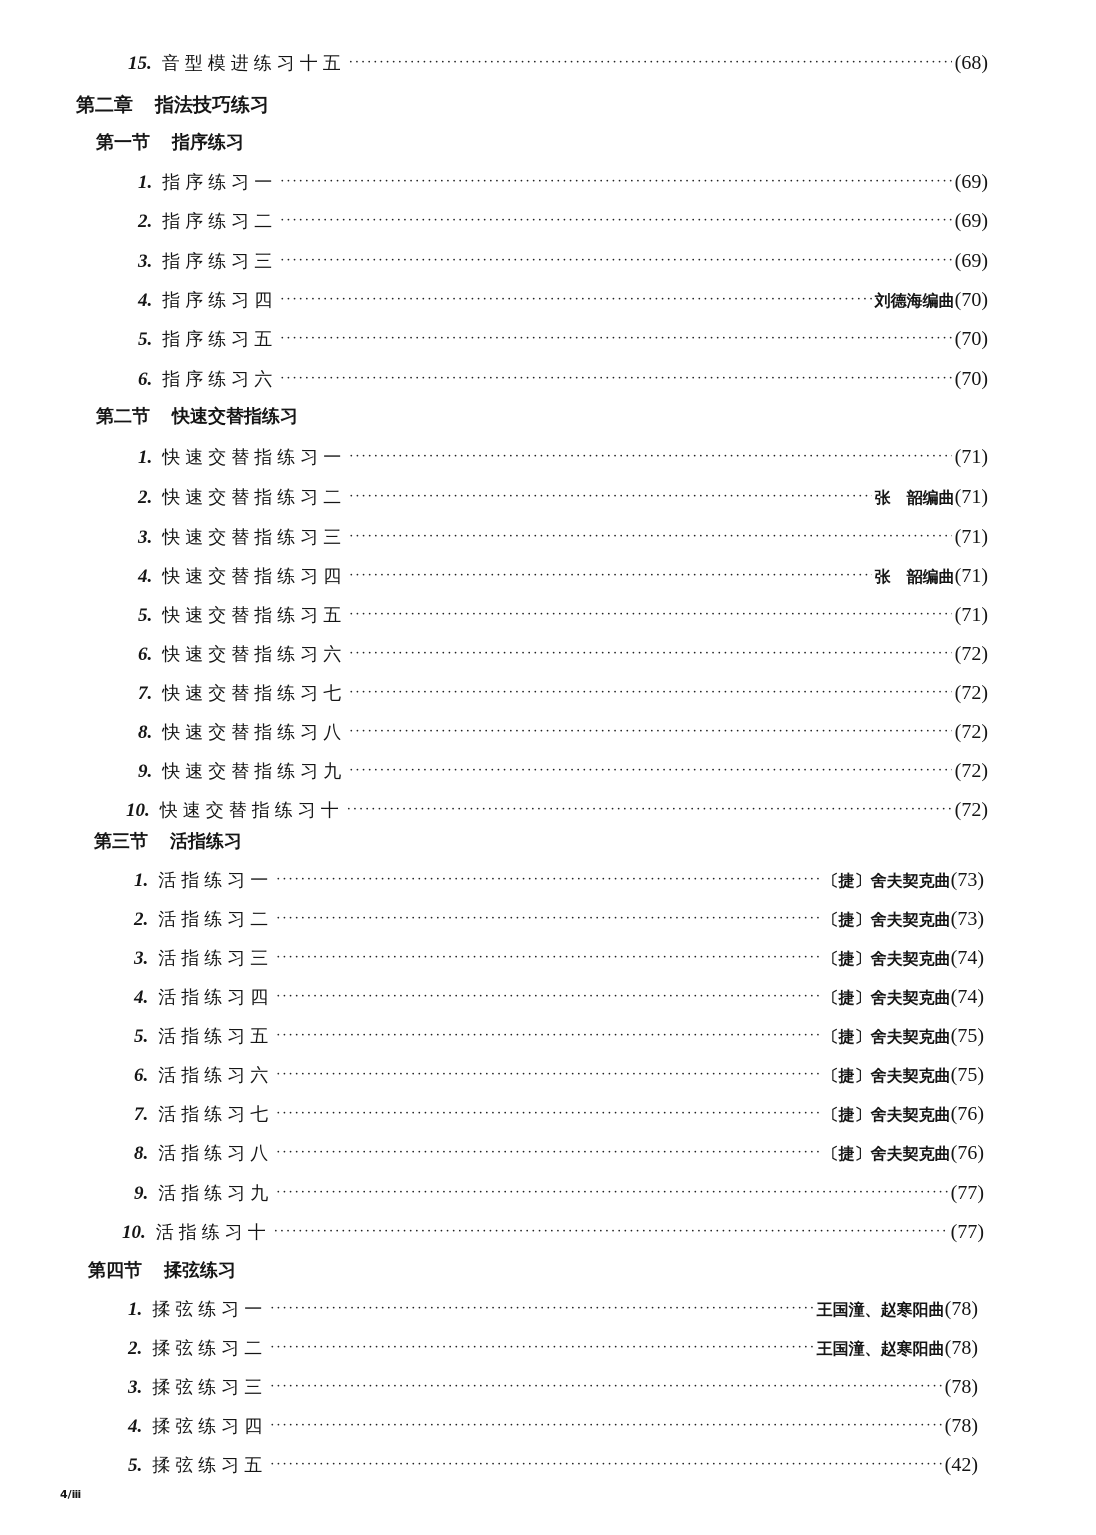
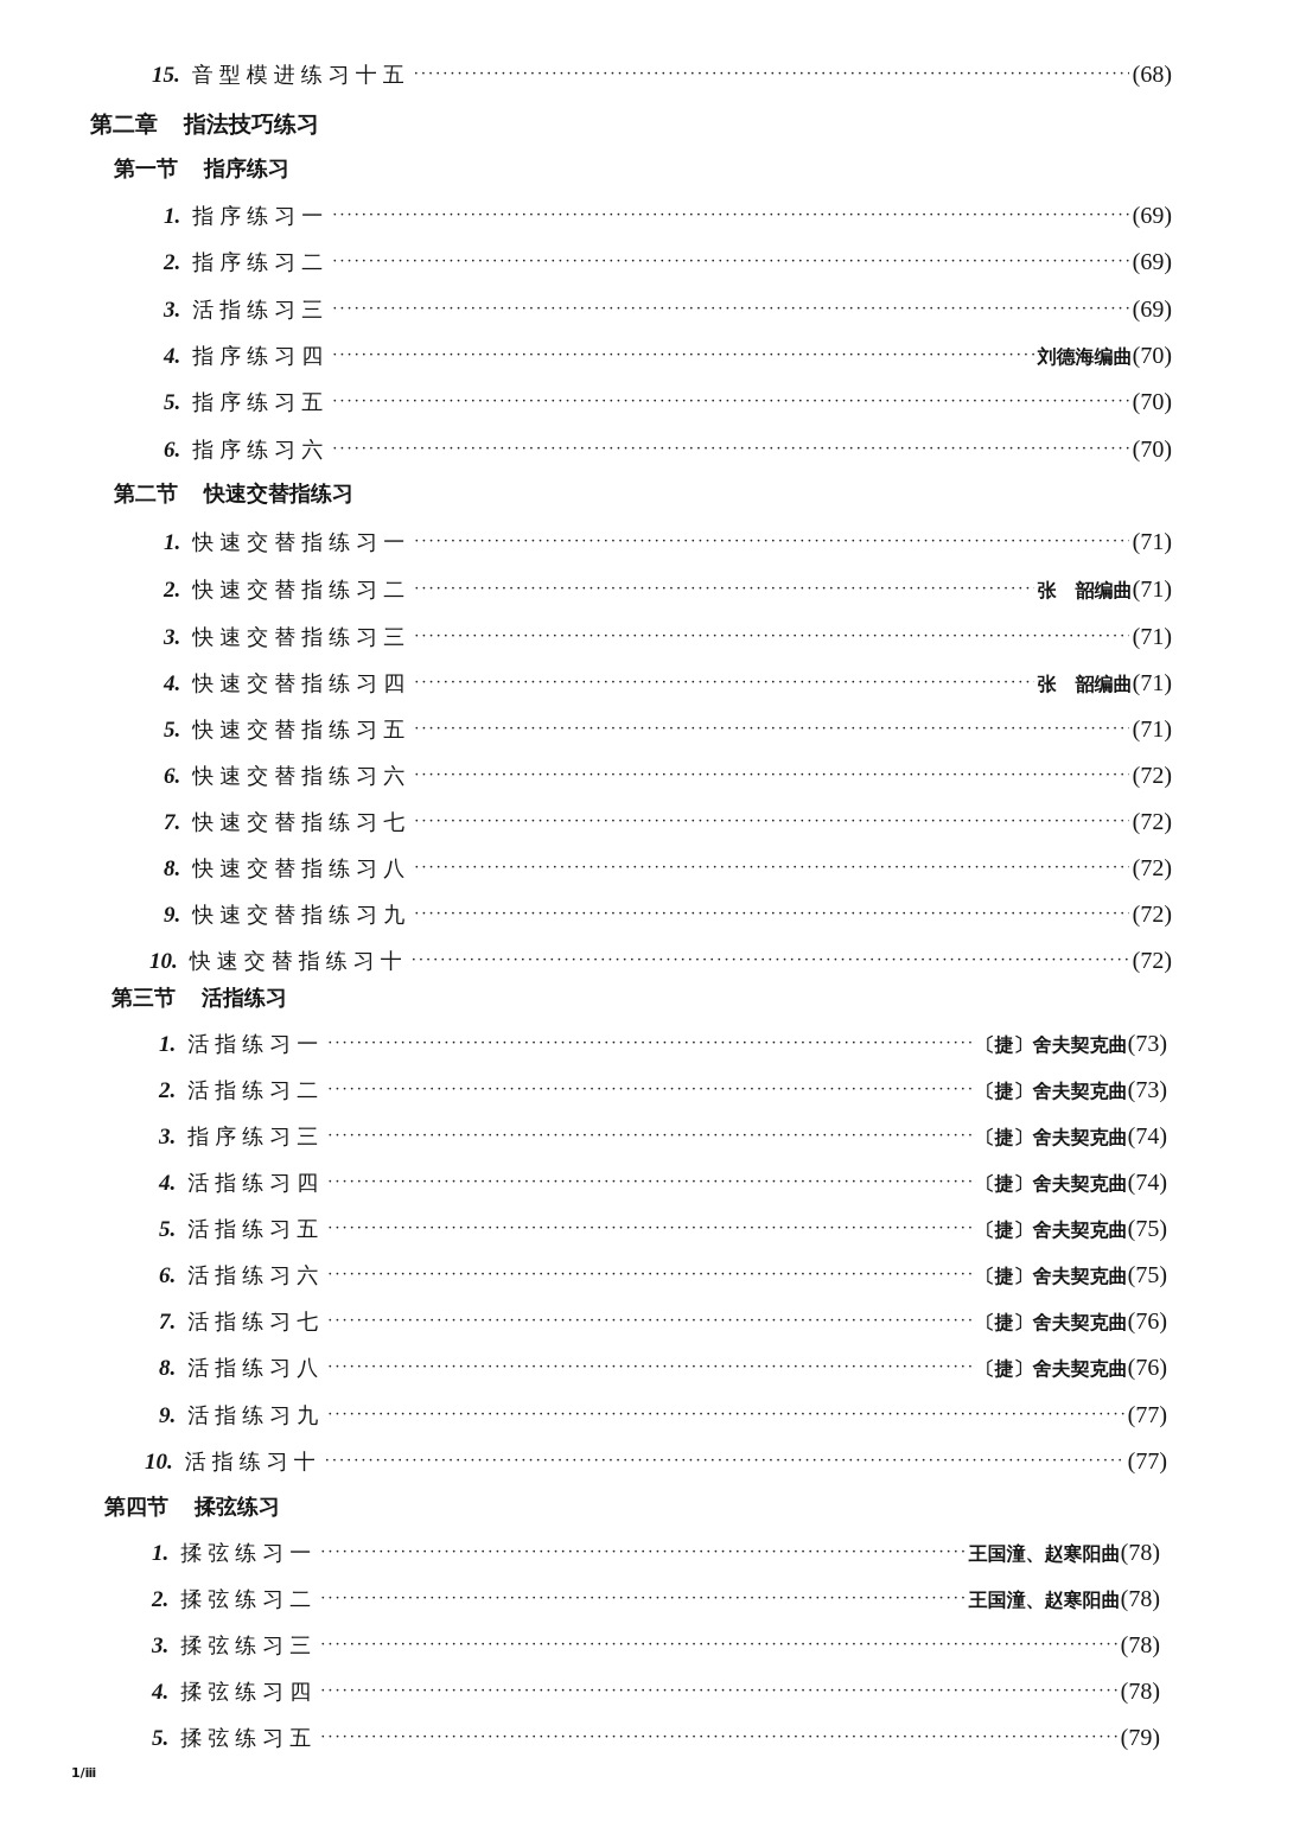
  15.
  音型模进练习十五
  (68)
  第二章
  指法技巧练习
  第一节
  指序练习
  1.
  指序练习一
  (69)
  2.
  指序练习二
  (69)
  3.
- 指序练习三
+ 活指练习三
  (69)
  4.
  指序练习四
  刘德海编曲
  (70)
  5.
  指序练习五
  (70)
  6.
  指序练习六
  (70)
  第二节
  快速交替指练习
  1.
  快速交替指练习一
  (71)
  2.
  快速交替指练习二
  张 韶编曲
  (71)
  3.
  快速交替指练习三
  (71)
  4.
  快速交替指练习四
  张 韶编曲
  (71)
  5.
  快速交替指练习五
  (71)
  6.
  快速交替指练习六
  (72)
  7.
  快速交替指练习七
  (72)
  8.
  快速交替指练习八
  (72)
  9.
  快速交替指练习九
  (72)
  10.
  快速交替指练习十
  (72)
  第三节
  活指练习
  1.
  活指练习一
  〔捷〕舍夫契克曲
  (73)
  2.
  活指练习二
  〔捷〕舍夫契克曲
  (73)
  3.
- 活指练习三
+ 指序练习三
  〔捷〕舍夫契克曲
  (74)
  4.
  活指练习四
  〔捷〕舍夫契克曲
  (74)
  5.
  活指练习五
  〔捷〕舍夫契克曲
  (75)
  6.
  活指练习六
  〔捷〕舍夫契克曲
  (75)
  7.
  活指练习七
  〔捷〕舍夫契克曲
  (76)
  8.
  活指练习八
  〔捷〕舍夫契克曲
  (76)
  9.
  活指练习九
  (77)
  10.
  活指练习十
  (77)
  第四节
  揉弦练习
  1.
  揉弦练习一
  王国潼、赵寒阳曲
  (78)
  2.
  揉弦练习二
  王国潼、赵寒阳曲
  (78)
  3.
  揉弦练习三
  (78)
  4.
  揉弦练习四
  (78)
  5.
  揉弦练习五
- (42)
+ (79)
- 4/ⅲ
+ 1/ⅲ
